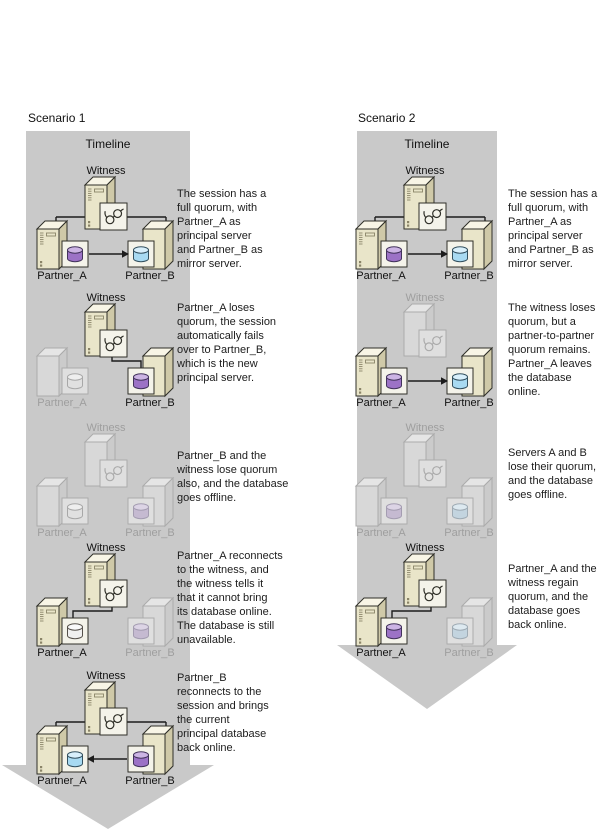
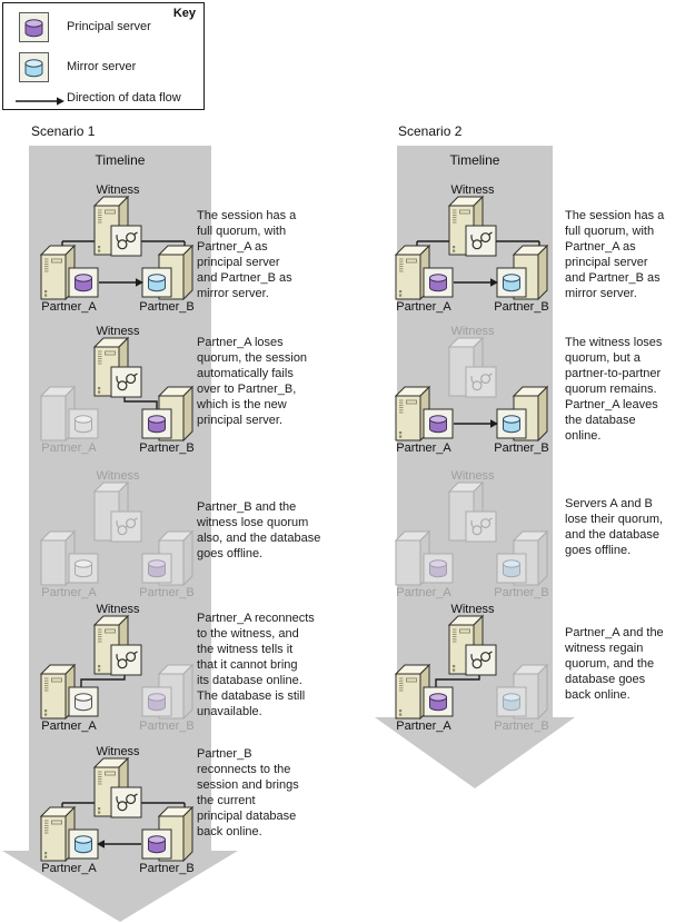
+ Key
+ Principal server
+ Mirror server
+ Direction of data flow
  Scenario 1
  Scenario 2
  Timeline
  Timeline
  Witness
  Partner_A
  Partner_B
  The session has a
  full quorum, with
  Partner_A as
  principal server
  and Partner_B as
  mirror server.
  Witness
  Partner_A
  Partner_B
  Partner_A loses
  quorum, the session
  automatically fails
  over to Partner_B,
  which is the new
  principal server.
  Witness
  Partner_A
  Partner_B
  Partner_B and the
  witness lose quorum
  also, and the database
  goes offline.
  Witness
  Partner_A
  Partner_B
  Partner_A reconnects
  to the witness, and
  the witness tells it
  that it cannot bring
  its database online.
  The database is still
  unavailable.
  Witness
  Partner_A
  Partner_B
  Partner_B
  reconnects to the
  session and brings
  the current
  principal database
  back online.
  Witness
  Partner_A
  Partner_B
  The session has a
  full quorum, with
  Partner_A as
  principal server
  and Partner_B as
  mirror server.
  Witness
  Partner_A
  Partner_B
  The witness loses
  quorum, but a
  partner-to-partner
  quorum remains.
  Partner_A leaves
  the database
  online.
  Witness
  Partner_A
  Partner_B
  Servers A and B
  lose their quorum,
  and the database
  goes offline.
  Witness
  Partner_A
  Partner_B
  Partner_A and the
  witness regain
  quorum, and the
  database goes
  back online.
